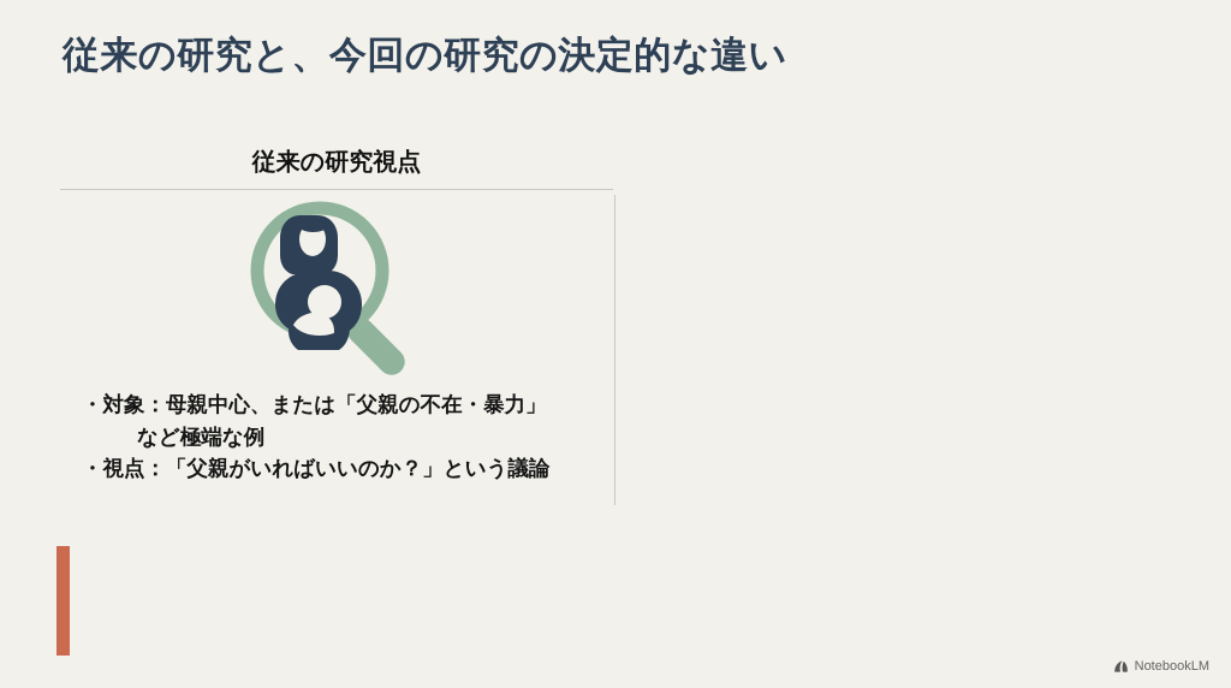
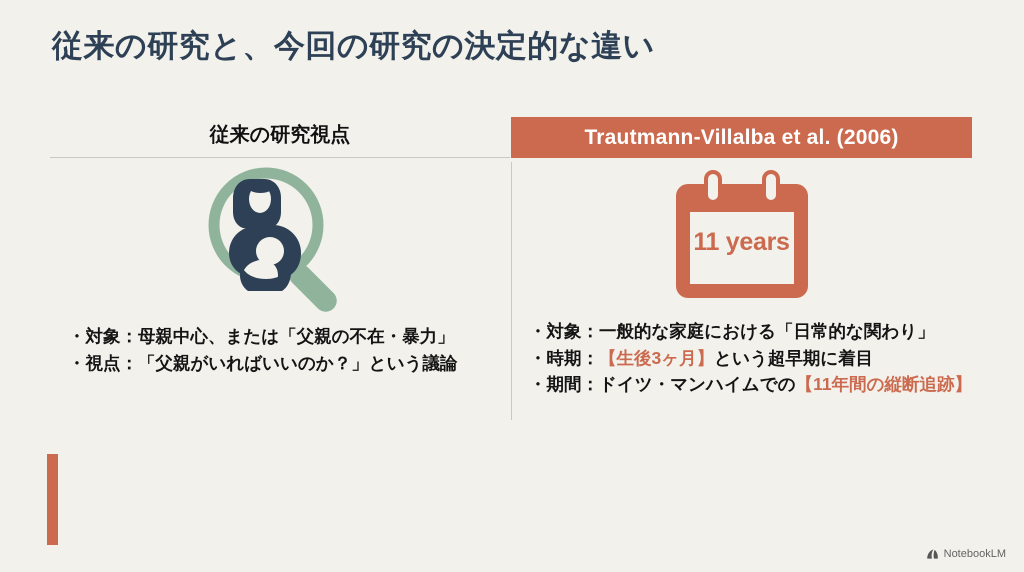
  従来の研究と、今回の研究の決定的な違い
  従来の研究視点
  ・対象：母親中心、または「父親の不在・暴力」
- など極端な例
  ・視点：「父親がいればいいのか？」という議論
+ Trautmann-Villalba et al. (2006)
+ 11 years
+ ・対象：一般的な家庭における「日常的な関わり」
+ ・時期：【生後3ヶ月】という超早期に着目
+ ・期間：ドイツ・マンハイムでの【11年間の縦断追跡】
  NotebookLM
